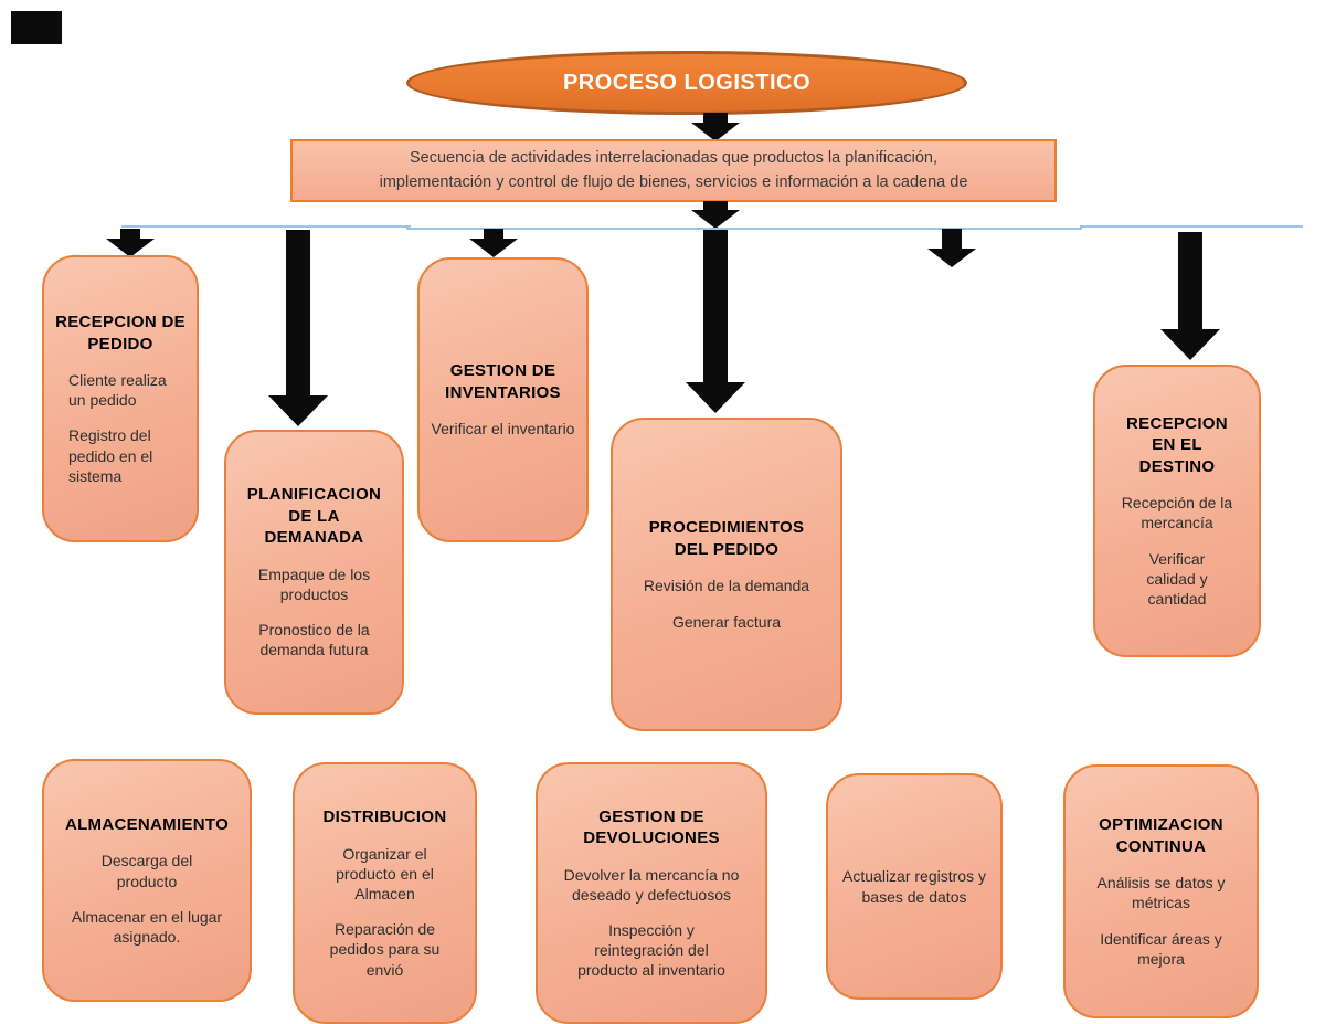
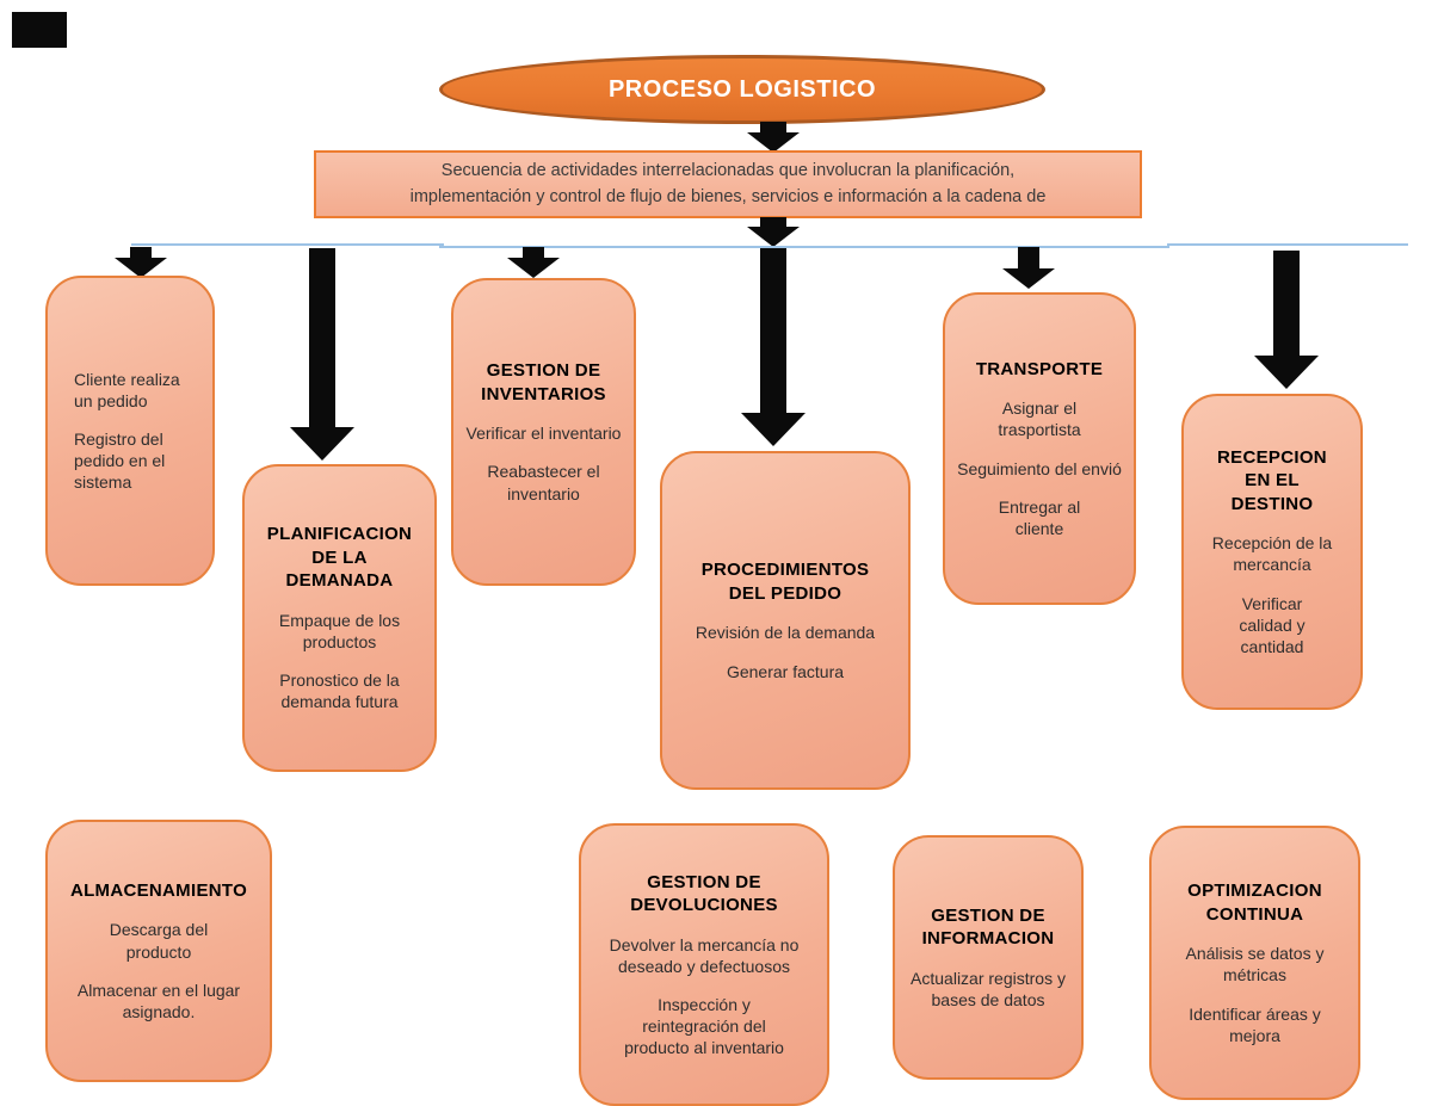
  PROCESO LOGISTICO
- Secuencia de actividades interrelacionadas que productos la planificación,
+ Secuencia de actividades interrelacionadas que involucran la planificación,
  implementación y control de flujo de bienes, servicios e información a la cadena de
- RECEPCION DE PEDIDO
  Cliente realiza un pedido
  Registro del pedido en el sistema
  PLANIFICACION DE LA DEMANADA
  Empaque de los productos
  Pronostico de la demanda futura
  GESTION DE INVENTARIOS
  Verificar el inventario
+ Reabastecer el inventario
  PROCEDIMIENTOS DEL PEDIDO
  Revisión de la demanda
  Generar factura
+ TRANSPORTE
+ Asignar el trasportista
+ Seguimiento del envió
+ Entregar al cliente
  RECEPCION EN EL DESTINO
  Recepción de la mercancía
  Verificar calidad y cantidad
  ALMACENAMIENTO
  Descarga del producto
  Almacenar en el lugar asignado.
- DISTRIBUCION
- Organizar el producto en el Almacen
- Reparación de pedidos para su envió
  GESTION DE DEVOLUCIONES
  Devolver la mercancía no deseado y defectuosos
  Inspección y reintegración del producto al inventario
+ GESTION DE INFORMACION
  Actualizar registros y bases de datos
  OPTIMIZACION CONTINUA
  Análisis se datos y métricas
  Identificar áreas y mejora
